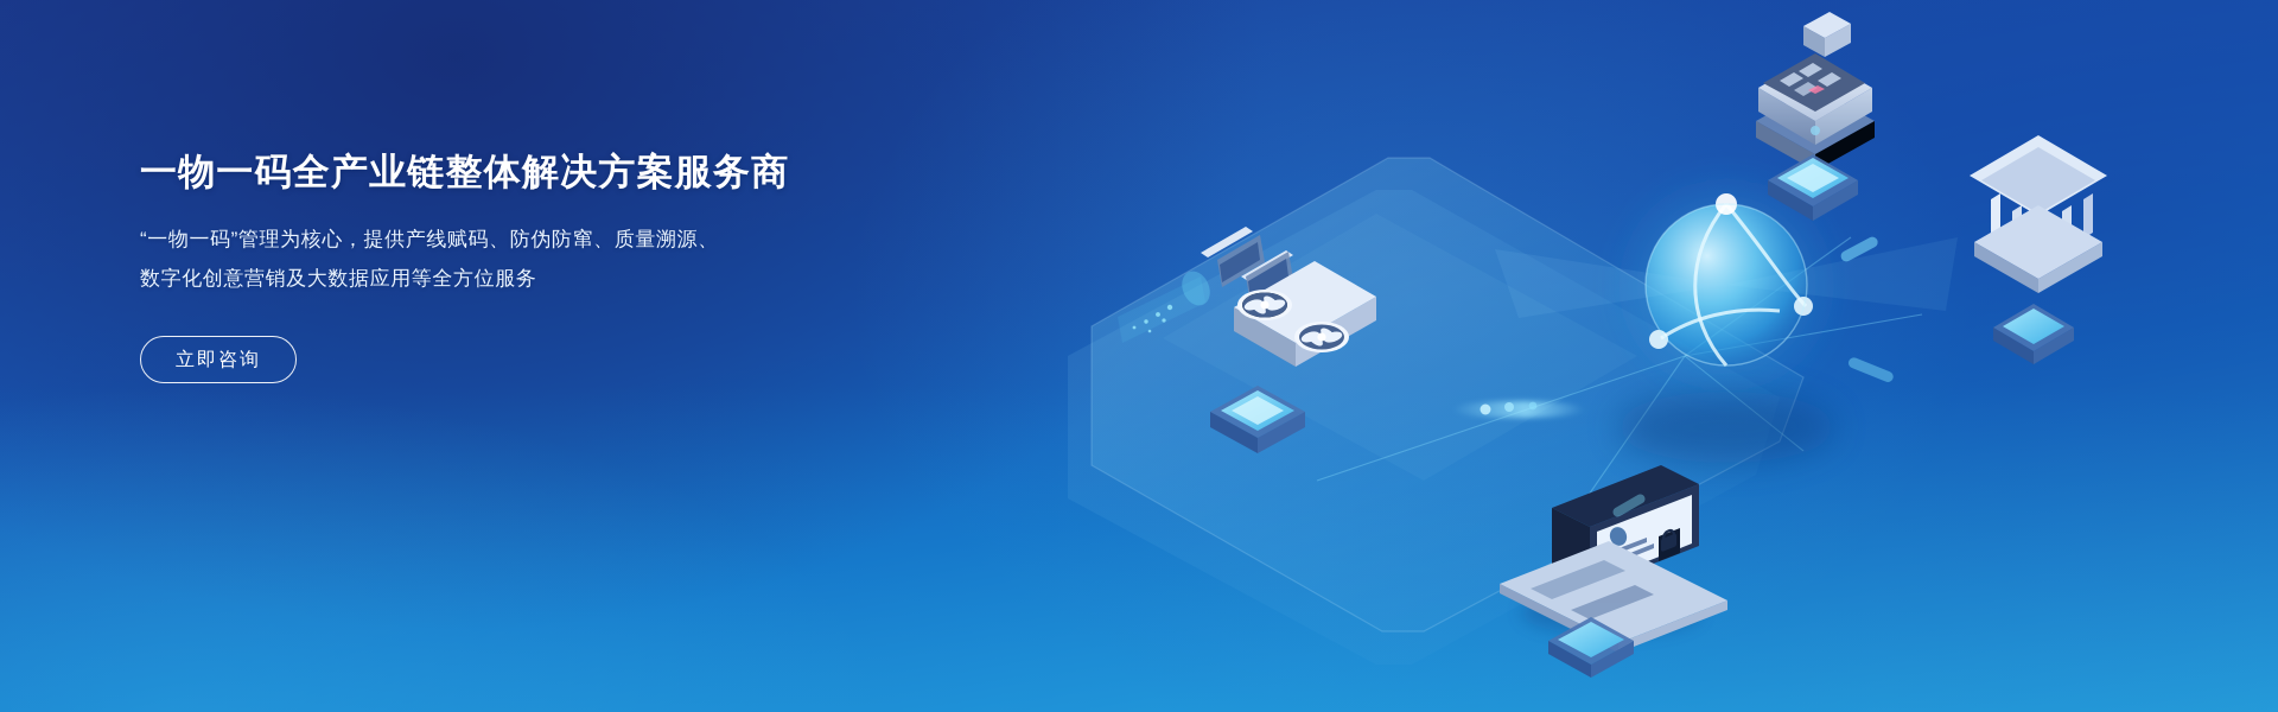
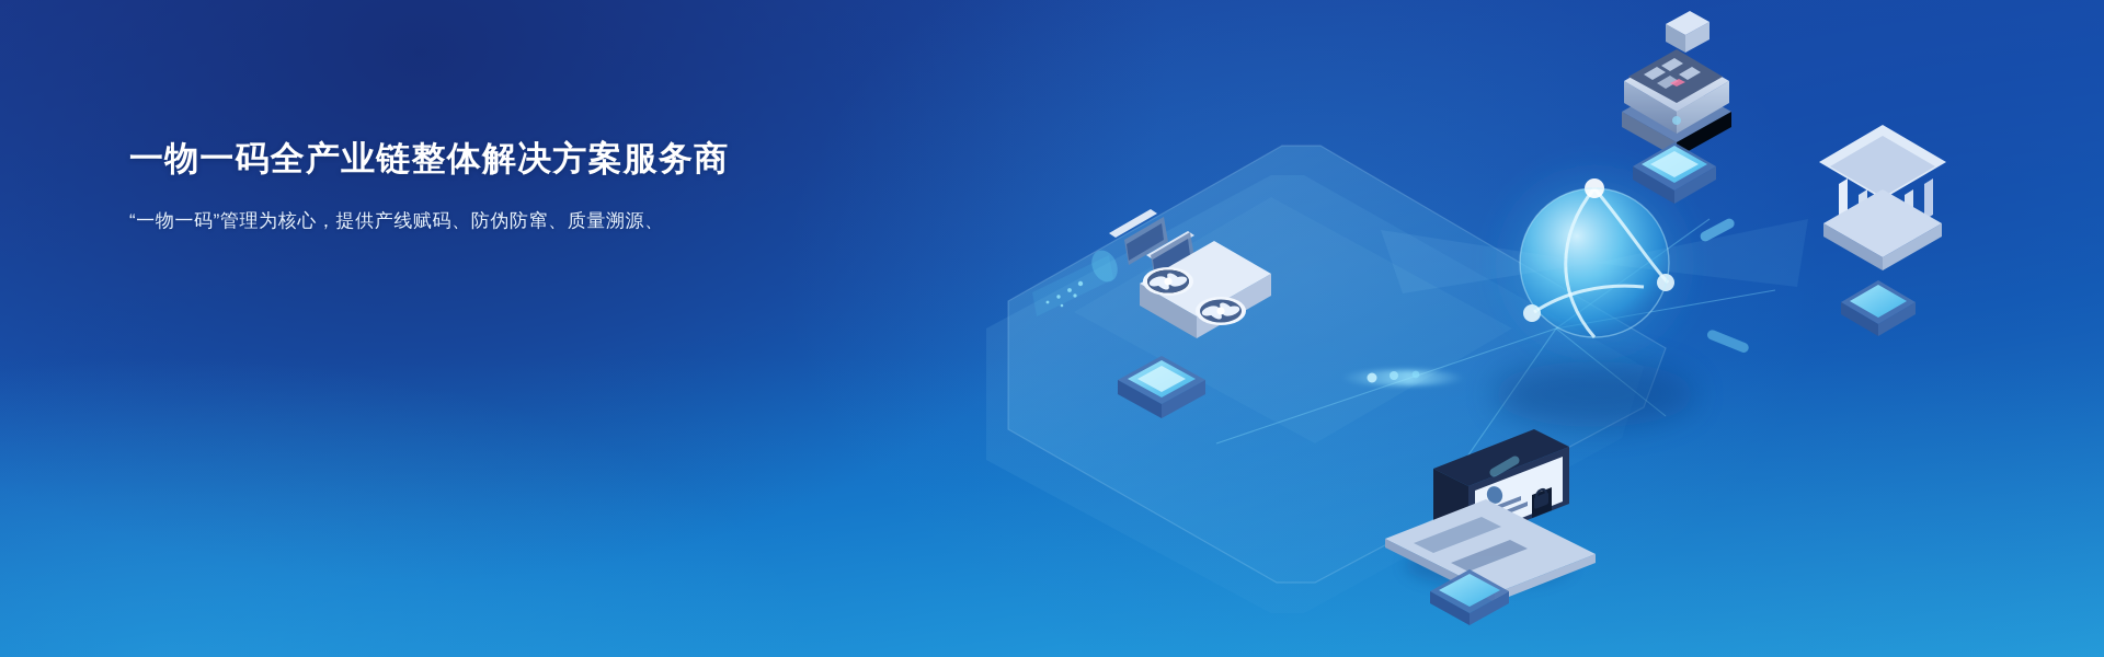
  一物一码全产业链整体解决方案服务商
  “一物一码”管理为核心，提供产线赋码、防伪防窜、质量溯源、
- 数字化创意营销及大数据应用等全方位服务
- 立即咨询
